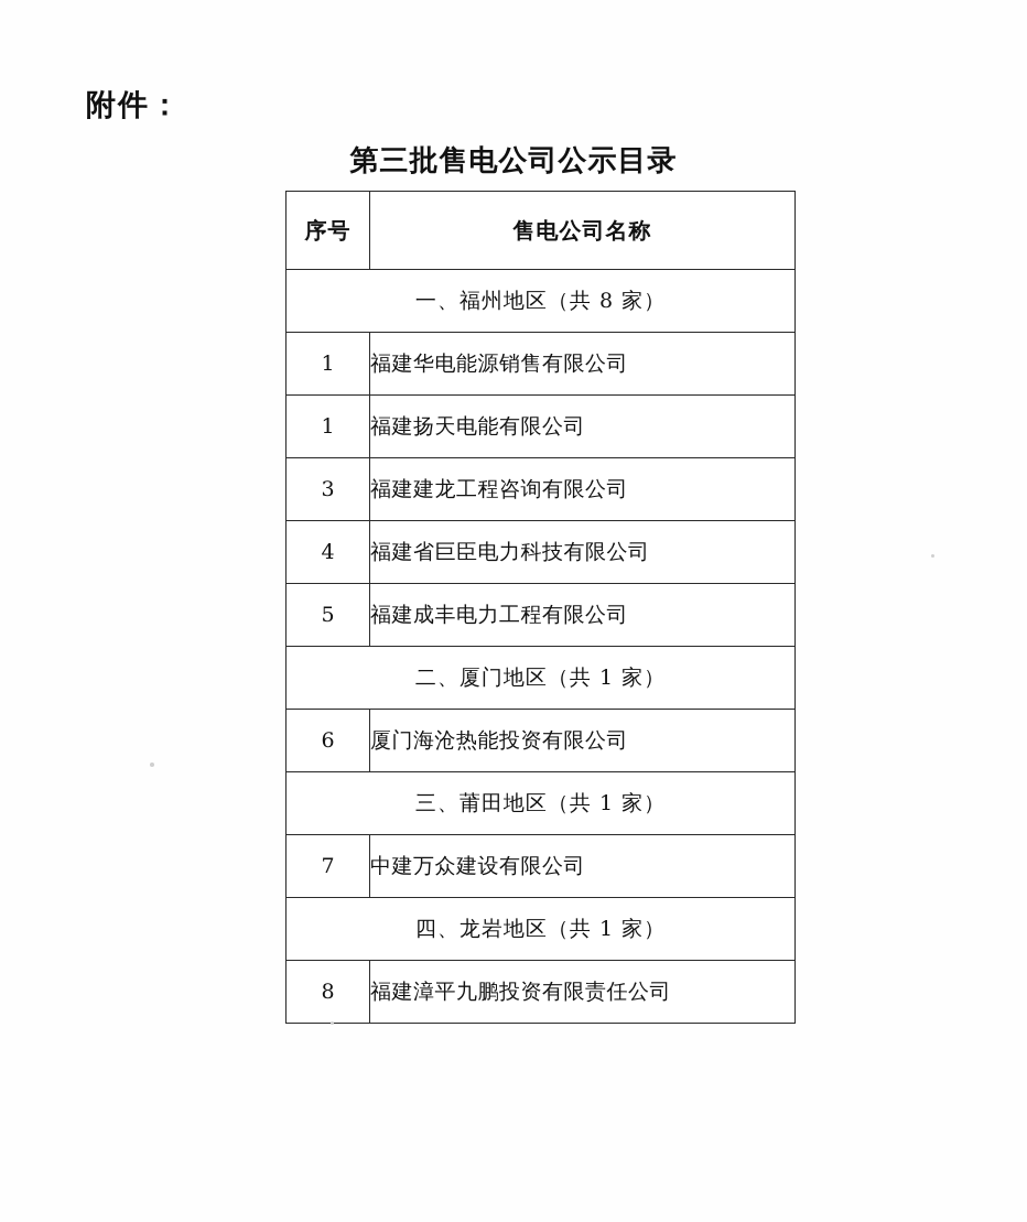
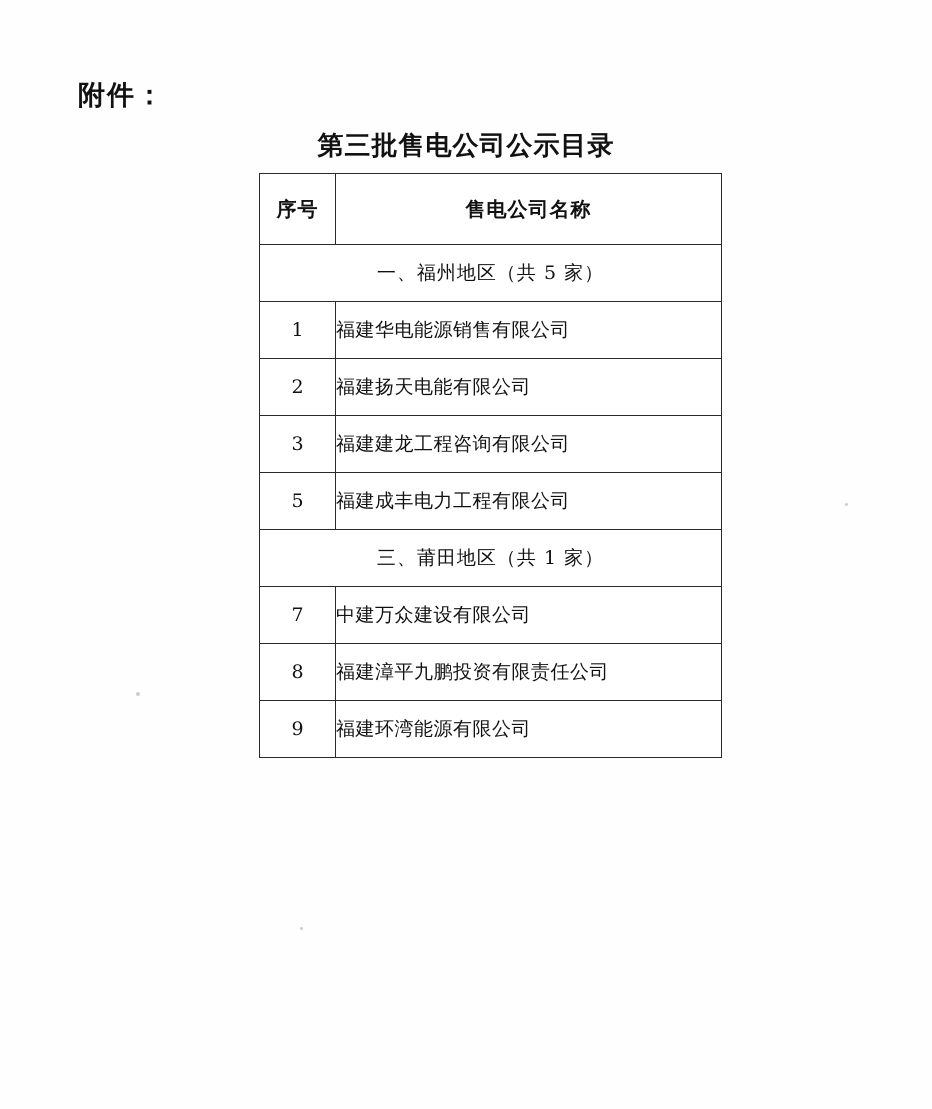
  附件：
  第三批售电公司公示目录
  序号	售电公司名称
- 一、福州地区（共 8 家）
+ 一、福州地区（共 5 家）
  1	福建华电能源销售有限公司
- 1	福建扬天电能有限公司
+ 2	福建扬天电能有限公司
  3	福建建龙工程咨询有限公司
- 4	福建省巨臣电力科技有限公司
  5	福建成丰电力工程有限公司
- 二、厦门地区（共 1 家）
- 6	厦门海沧热能投资有限公司
  三、莆田地区（共 1 家）
  7	中建万众建设有限公司
- 四、龙岩地区（共 1 家）
  8	福建漳平九鹏投资有限责任公司
+ 9	福建环湾能源有限公司
